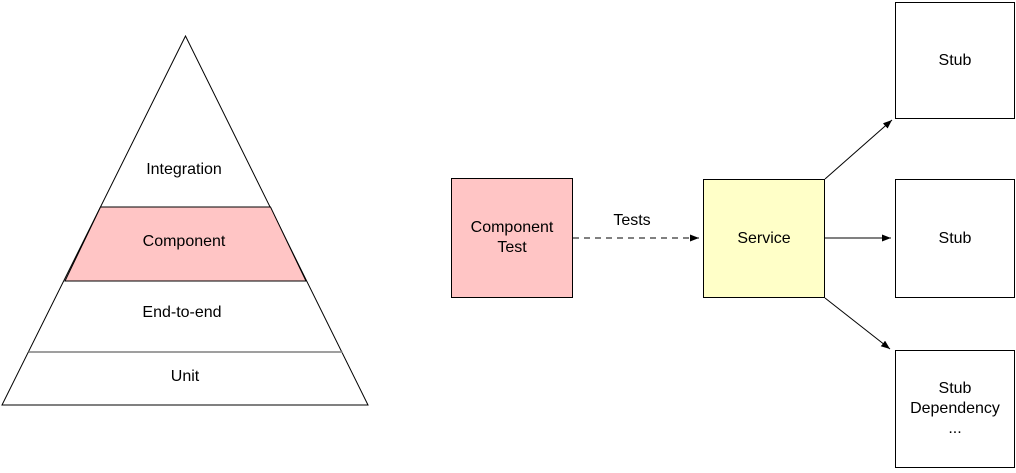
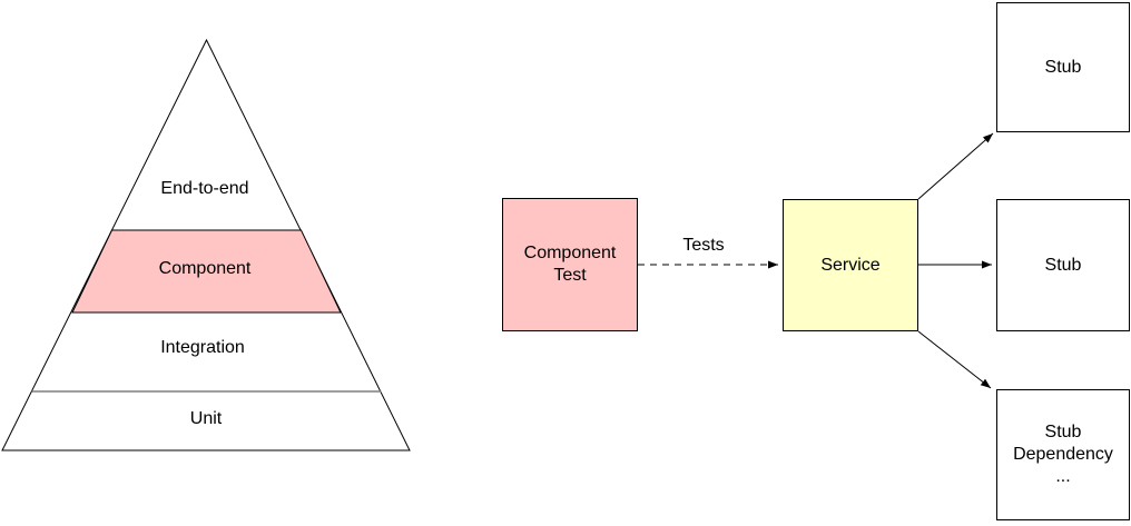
- Integration
+ End-to-end
  Component
- End-to-end
+ Integration
  Unit
  Component
  Test
  Tests
  Service
  Stub
  Stub
  Stub
  Dependency
  ...
